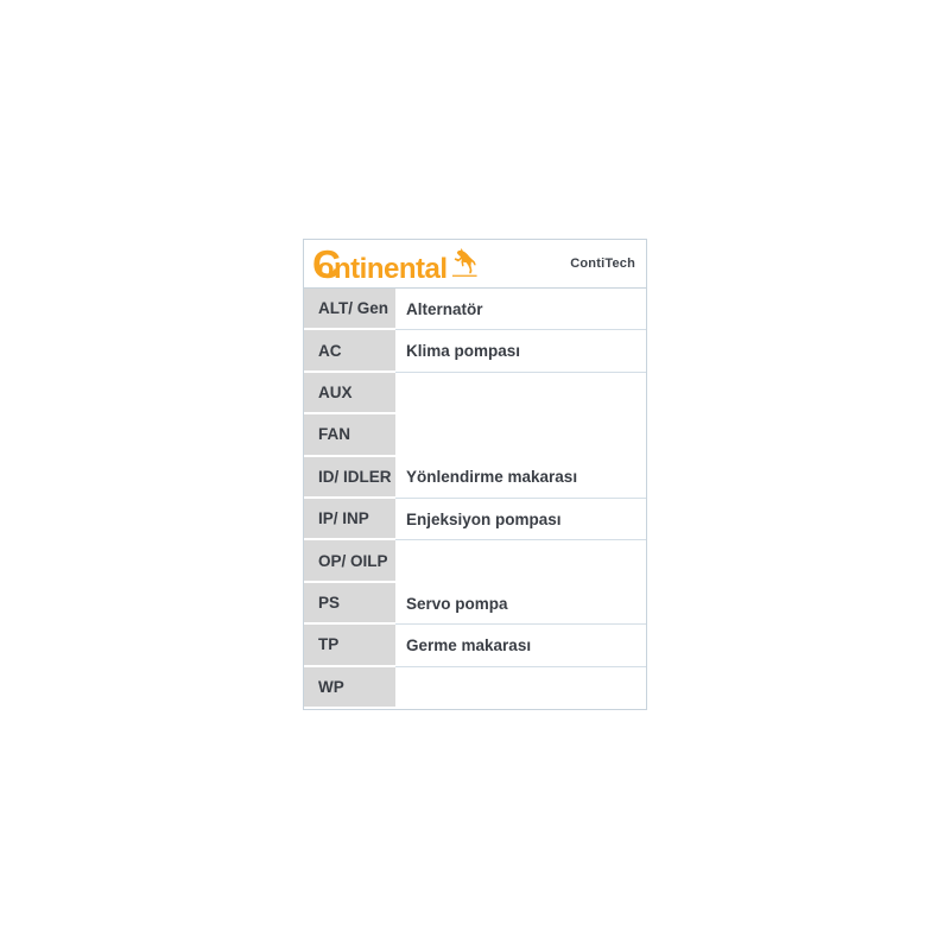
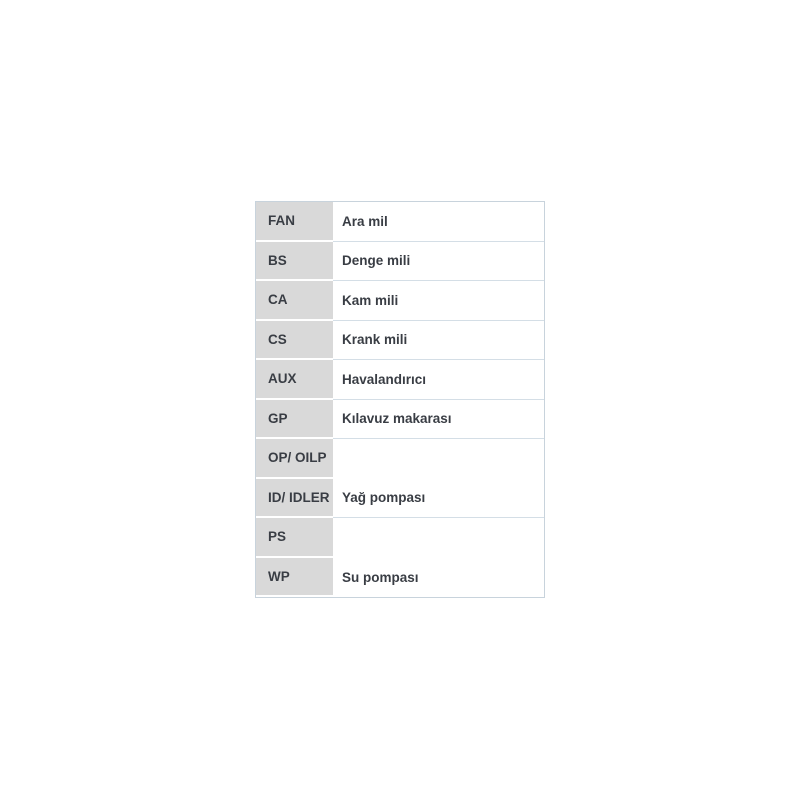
- C
- ontinental
- ContiTech
- ALT/ Gen
- Alternatör
- AC
- Klima pompası
- AUX
+ FAN
+ Ara mil
+ BS
+ Denge mili
+ CA
+ Kam mili
+ CS
+ Krank mili
- FAN
+ AUX
+ Havalandırıcı
+ GP
+ Kılavuz makarası
- ID/ IDLER
+ OP/ OILP
- Yönlendirme makarası
- IP/ INP
- Enjeksiyon pompası
- OP/ OILP
+ ID/ IDLER
+ Yağ pompası
  PS
- Servo pompa
- TP
- Germe makarası
  WP
+ Su pompası
